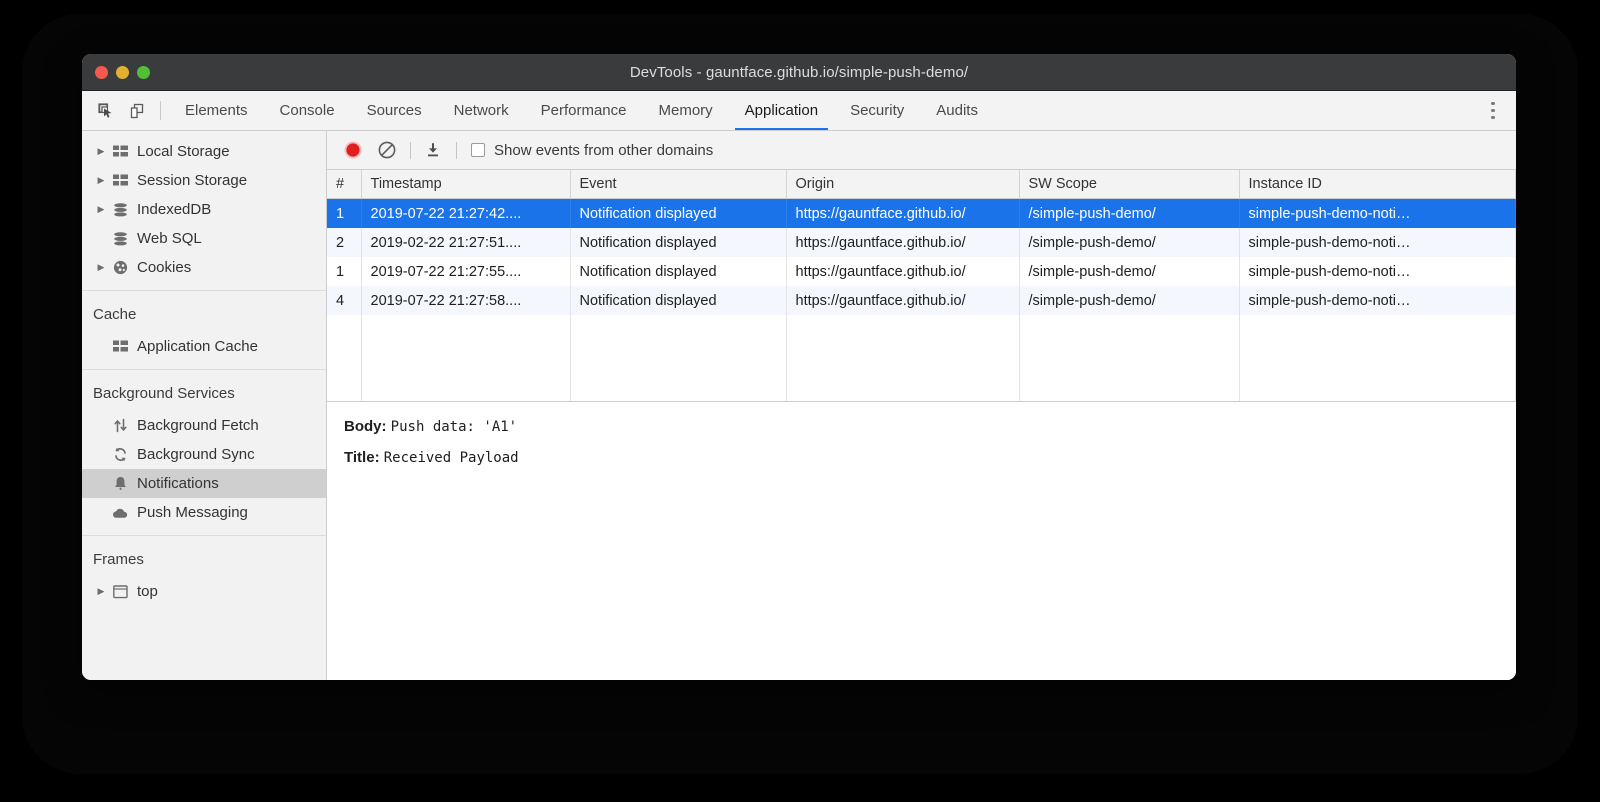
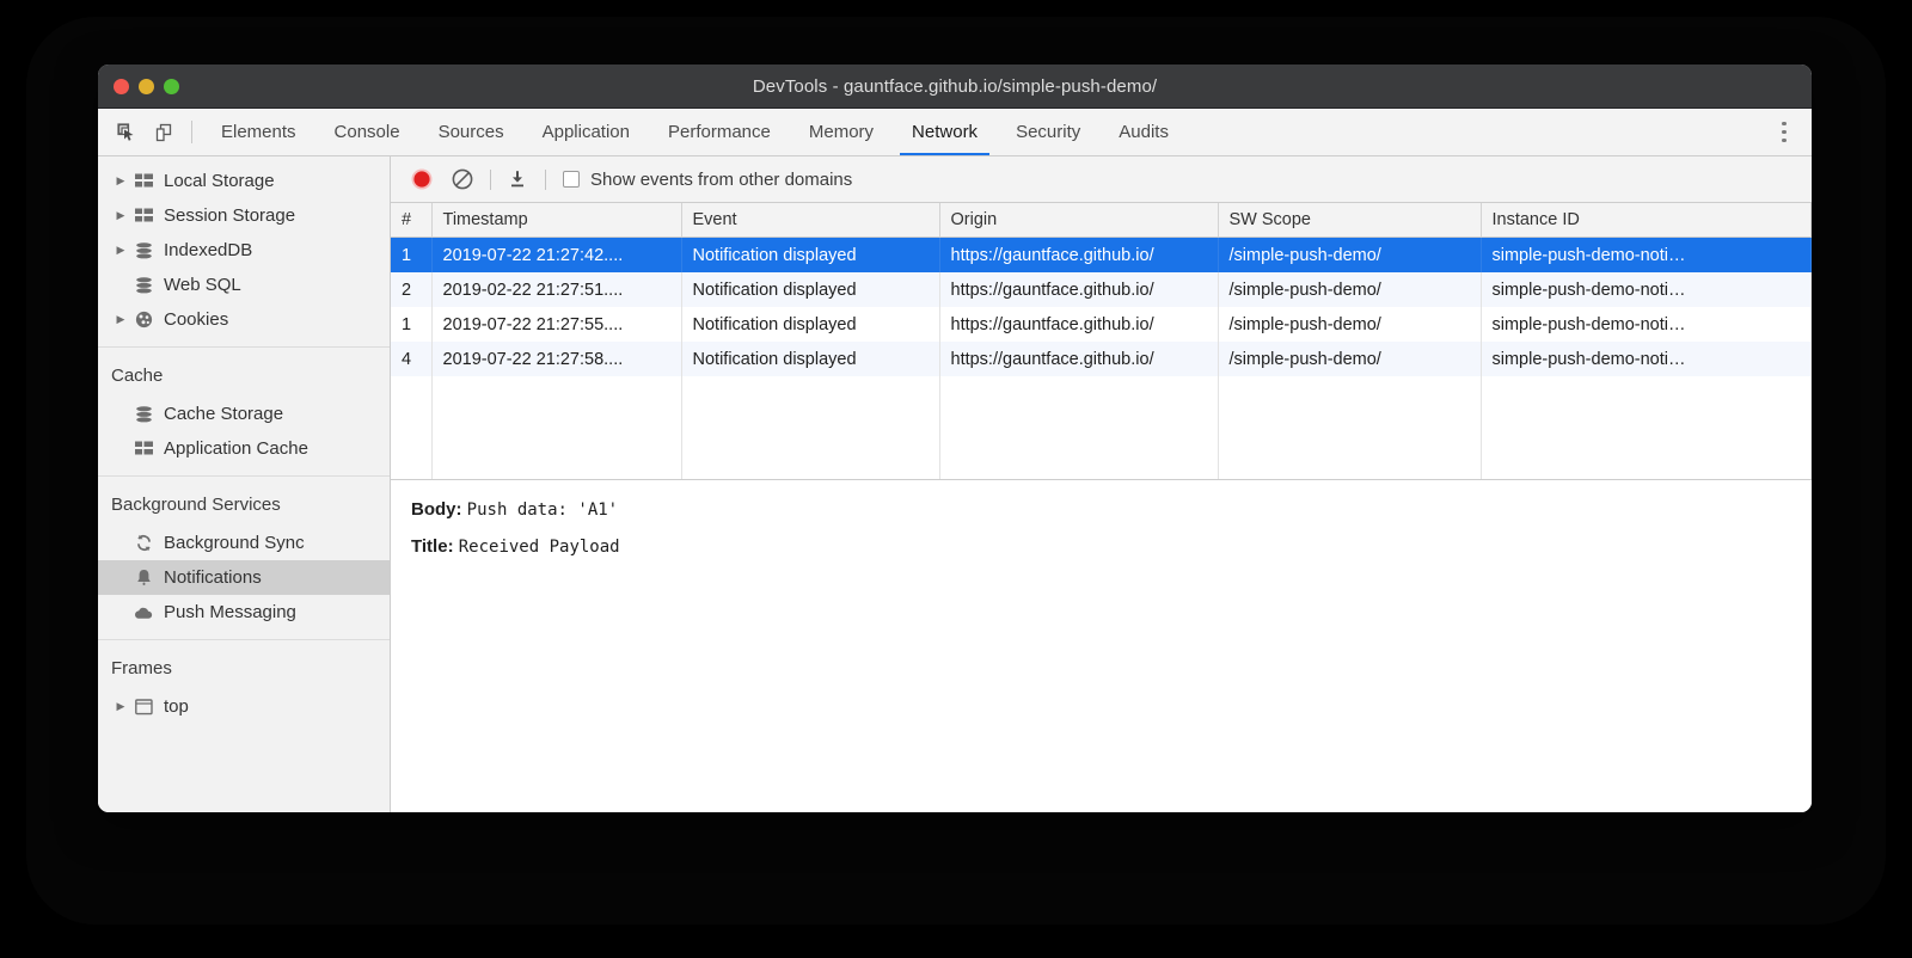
  DevTools - gauntface.github.io/simple-push-demo/
  Elements
  Console
  Sources
- Network
+ Application
  Performance
  Memory
- Application
+ Network
  Security
  Audits
  ▶
  Local Storage
  ▶
  Session Storage
  ▶
  IndexedDB
  Web SQL
  ▶
  Cookies
  Cache
+ Cache Storage
  Application Cache
  Background Services
- Background Fetch
  Background Sync
  Notifications
  Push Messaging
  Frames
  ▶
  top
  Show events from other domains
  #	Timestamp	Event	Origin	SW Scope	Instance ID
  1	2019-07-22 21:27:42....	Notification displayed	https://gauntface.github.io/	/simple-push-demo/	simple-push-demo-noti…
  2	2019-02-22 21:27:51....	Notification displayed	https://gauntface.github.io/	/simple-push-demo/	simple-push-demo-noti…
  1	2019-07-22 21:27:55....	Notification displayed	https://gauntface.github.io/	/simple-push-demo/	simple-push-demo-noti…
  4	2019-07-22 21:27:58....	Notification displayed	https://gauntface.github.io/	/simple-push-demo/	simple-push-demo-noti…
  Body: Push data: 'A1'
  Title: Received Payload
